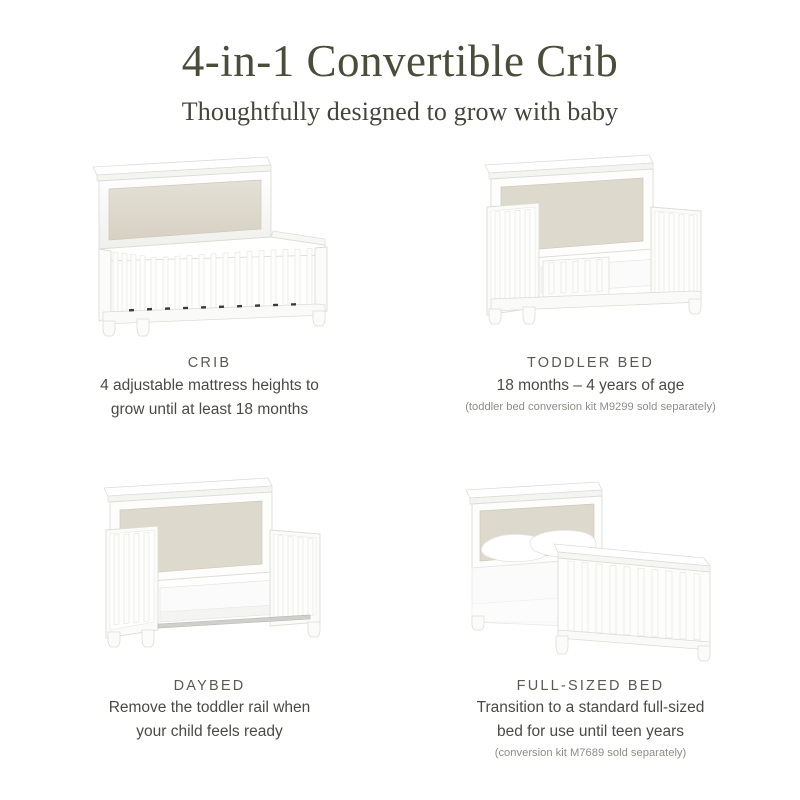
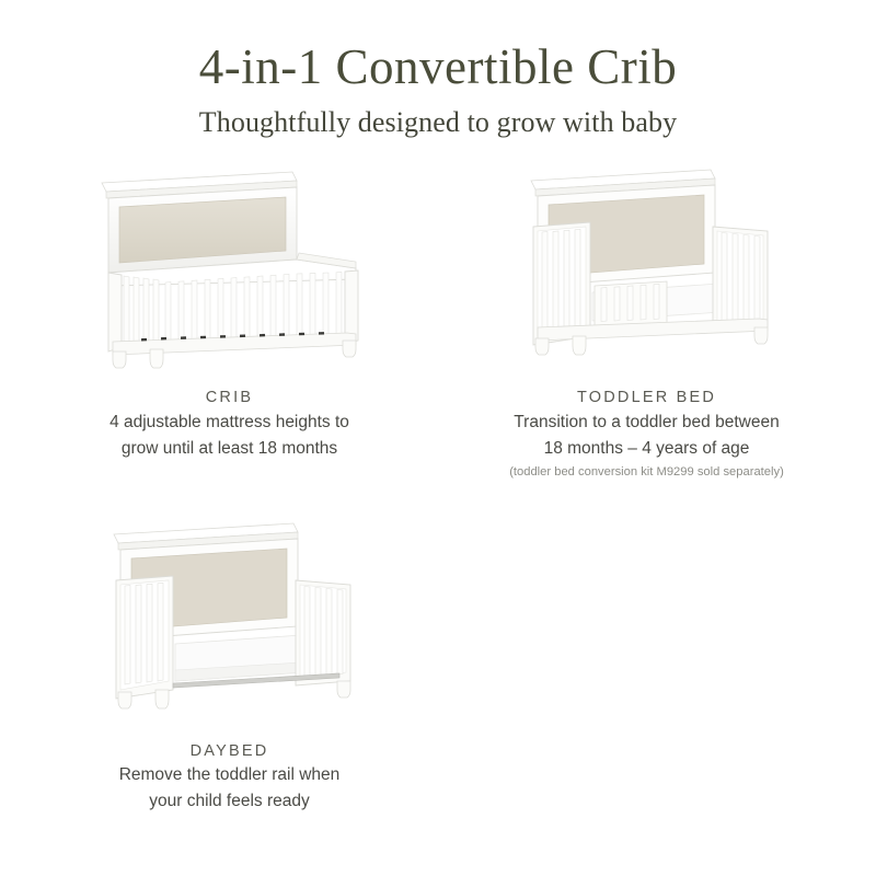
  4-in-1 Convertible Crib
  Thoughtfully designed to grow with baby
  CRIB
  4 adjustable mattress heights to
  grow until at least 18 months
  TODDLER BED
+ Transition to a toddler bed between
  18 months – 4 years of age
  (toddler bed conversion kit M9299 sold separately)
  DAYBED
  Remove the toddler rail when
  your child feels ready
- FULL-SIZED BED
- Transition to a standard full-sized
- bed for use until teen years
- (conversion kit M7689 sold separately)
